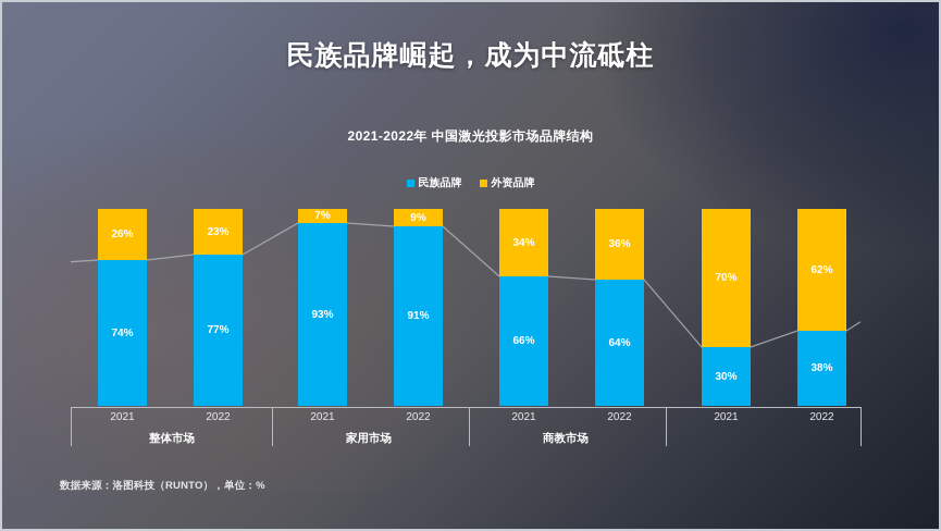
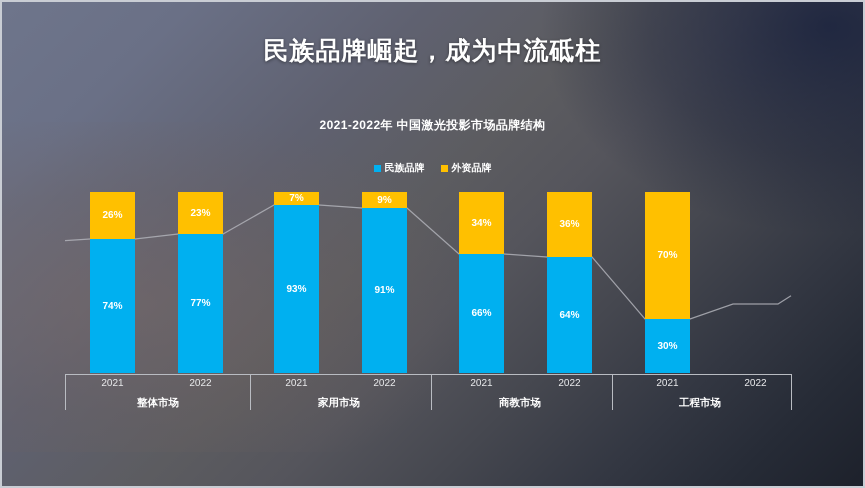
  民族品牌崛起，成为中流砥柱
  2021-2022年 中国激光投影市场品牌结构
  民族品牌
  外资品牌
  26%
  74%
  23%
  77%
  7%
  93%
  9%
  91%
  34%
  66%
  36%
  64%
  70%
  30%
- 62%
- 38%
- 数据来源：洛图科技（RUNTO），单位：%
  2021
  2022
  2021
  2022
  2021
  2022
  2021
  2022
  整体市场
  家用市场
  商教市场
+ 工程市场
